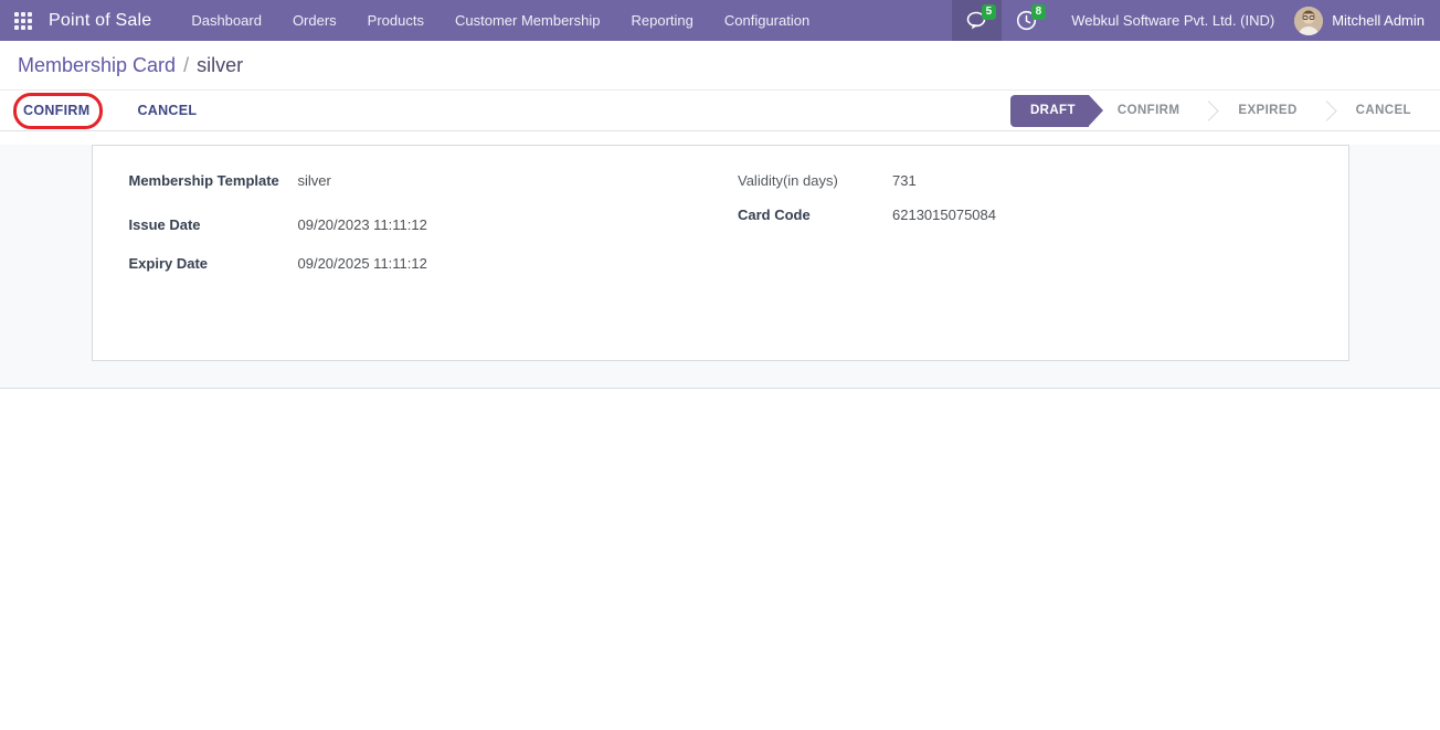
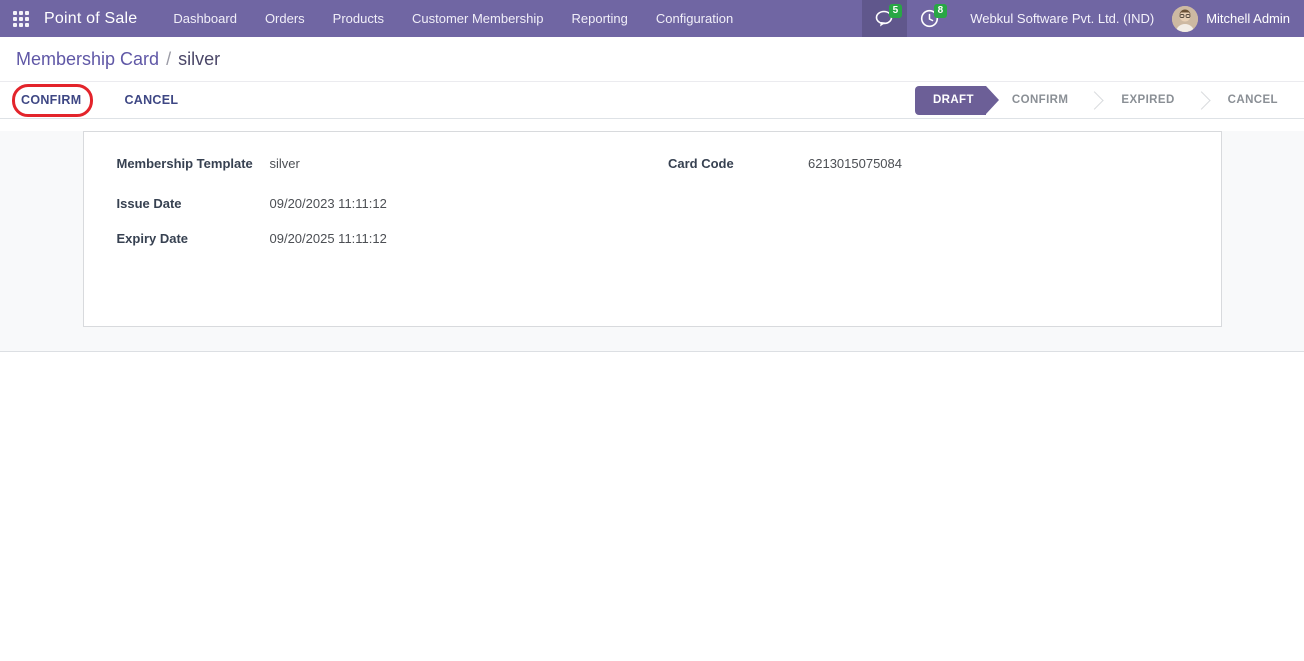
  Point of Sale
  Dashboard
  Orders
  Products
  Customer Membership
  Reporting
  Configuration
  5
  8
  Webkul Software Pvt. Ltd. (IND)
  Mitchell Admin
  Membership Card
  /
  silver
  CONFIRM
  CANCEL
  DRAFT
  CONFIRM
  EXPIRED
  CANCEL
  Membership Template
  silver
  Issue Date
  09/20/2023 11:11:12
  Expiry Date
  09/20/2025 11:11:12
- Validity(in days)
- 731
  Card Code
  6213015075084
